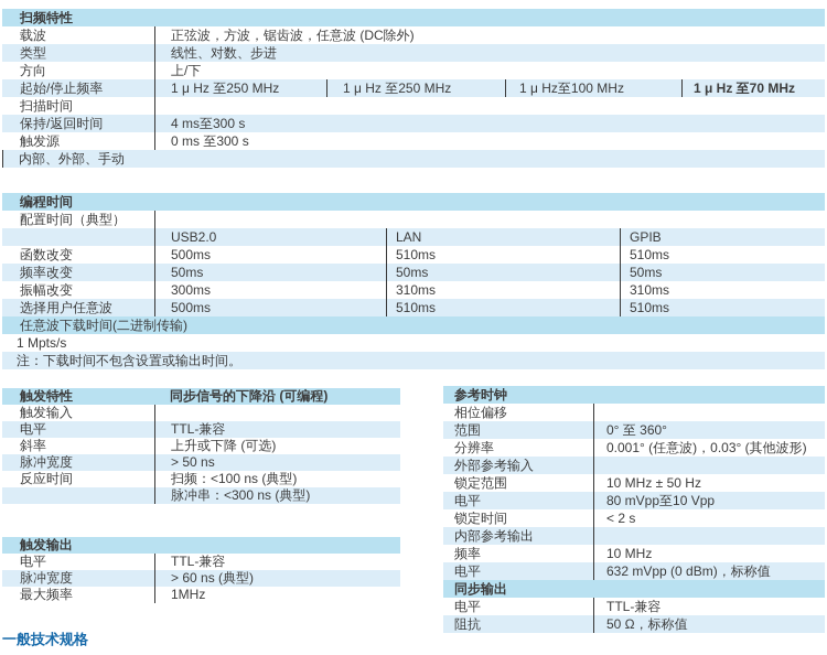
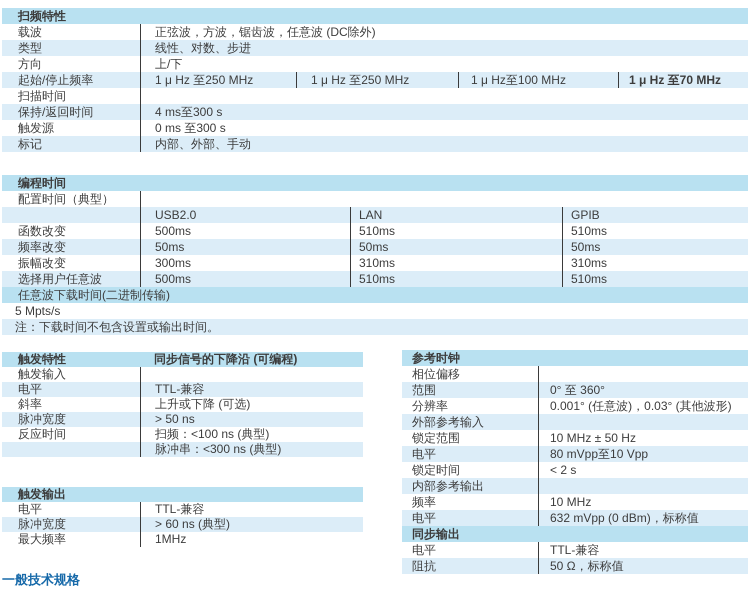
  扫频特性
  载波
  正弦波，方波，锯齿波，任意波 (DC除外)
  类型
  线性、对数、步进
  方向
  上/下
  起始/停止频率
  1 μ Hz 至250 MHz
  1 μ Hz 至250 MHz
  1 μ Hz至100 MHz
  1 μ Hz 至70 MHz
  扫描时间
  保持/返回时间
  4 ms至300 s
  触发源
  0 ms 至300 s
+ 标记
  内部、外部、手动
  编程时间
  配置时间（典型）
  USB2.0
  LAN
  GPIB
  函数改变
  500ms
  510ms
  510ms
  频率改变
  50ms
  50ms
  50ms
  振幅改变
  300ms
  310ms
  310ms
  选择用户任意波
  500ms
  510ms
  510ms
  任意波下载时间(二进制传输)
- 1 Mpts/s
+ 5 Mpts/s
  注：下载时间不包含设置或输出时间。
  触发特性
  同步信号的下降沿 (可编程)
  触发输入
  电平
  TTL-兼容
  斜率
  上升或下降 (可选)
  脉冲宽度
  > 50 ns
  反应时间
  扫频：<100 ns (典型)
  脉冲串：<300 ns (典型)
  触发输出
  电平
  TTL-兼容
  脉冲宽度
  > 60 ns (典型)
  最大频率
  1MHz
  参考时钟
  相位偏移
  范围
  0° 至 360°
  分辨率
  0.001° (任意波)，0.03° (其他波形)
  外部参考输入
  锁定范围
  10 MHz ± 50 Hz
  电平
  80 mVpp至10 Vpp
  锁定时间
  < 2 s
  内部参考输出
  频率
  10 MHz
  电平
  632 mVpp (0 dBm)，标称值
  同步输出
  电平
  TTL-兼容
  阻抗
  50 Ω，标称值
  一般技术规格
